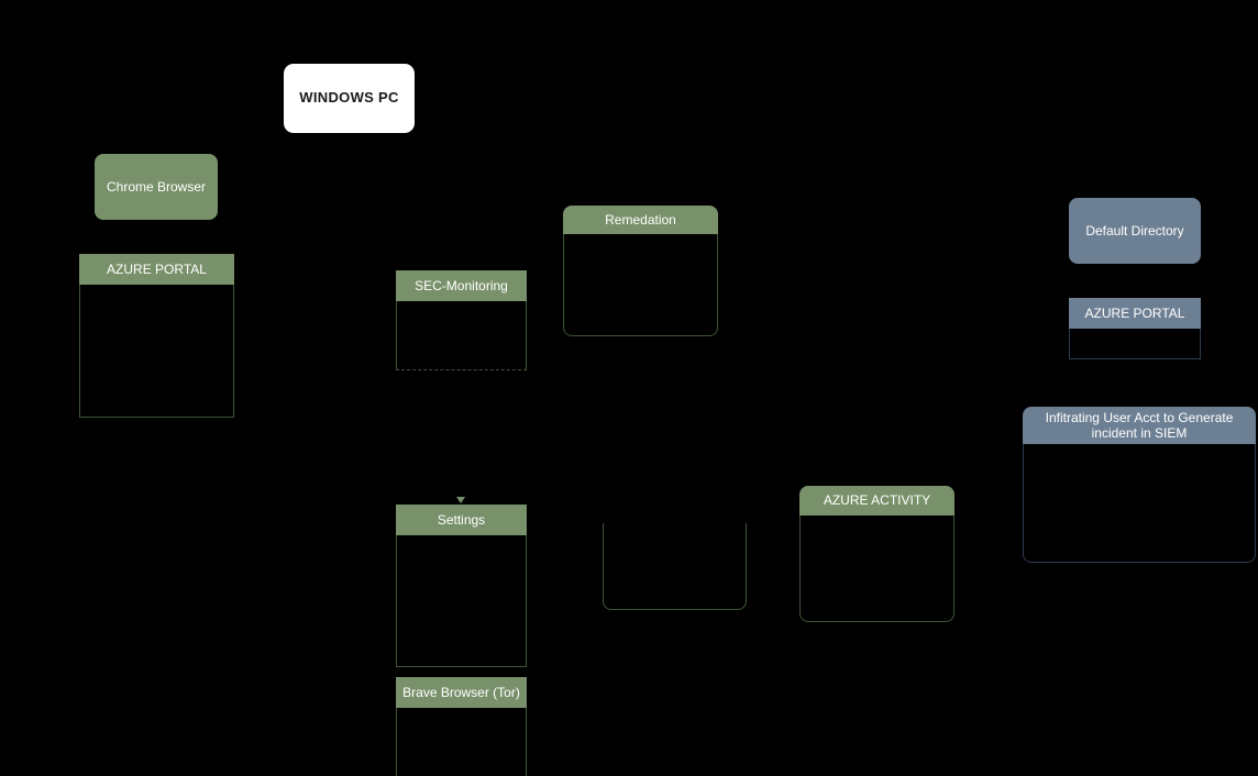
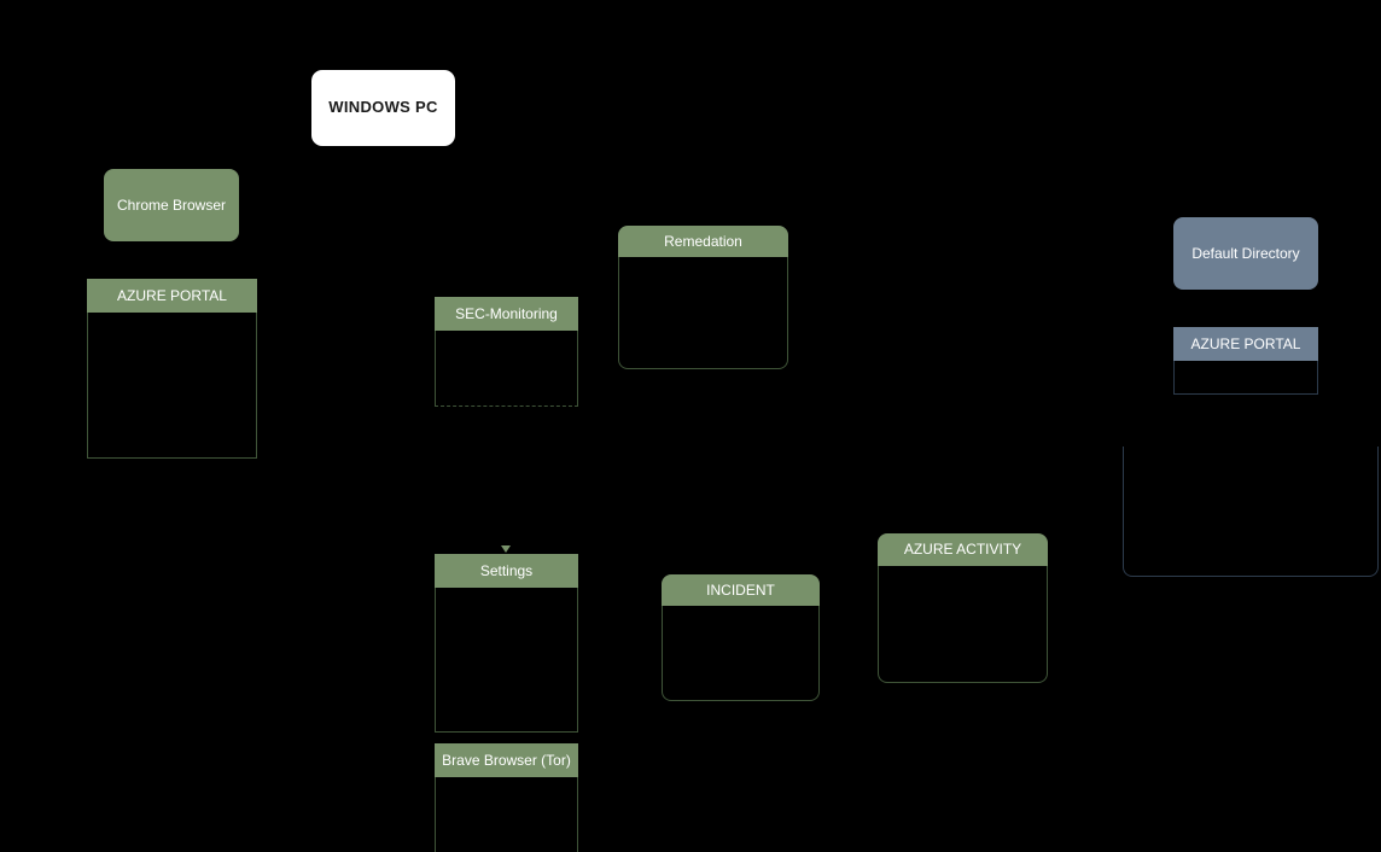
  WINDOWS PC
  Chrome Browser
  AZURE PORTAL
  SEC-Monitoring
  Remedation
  Settings
  Brave Browser (Tor)
+ INCIDENT
  AZURE ACTIVITY
  Default Directory
  AZURE PORTAL
- Infitrating User Acct to Generate incident in SIEM
